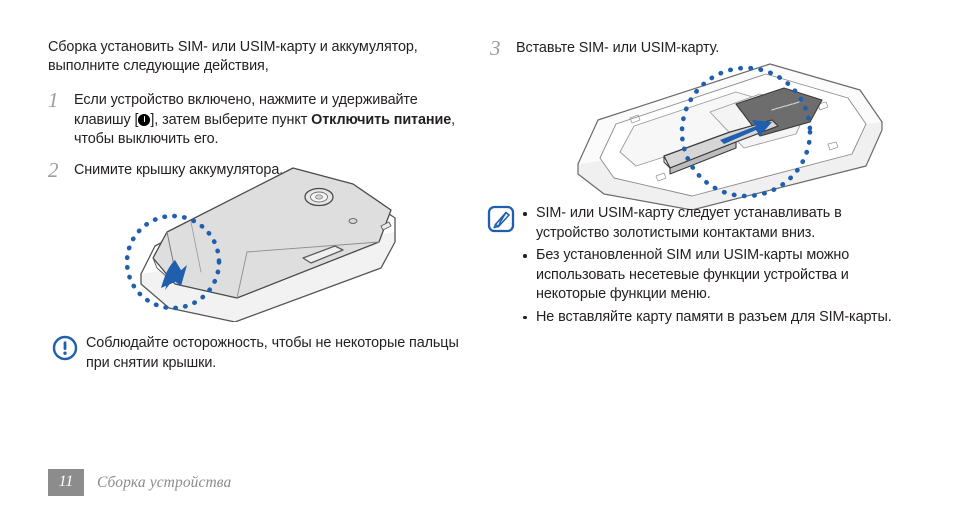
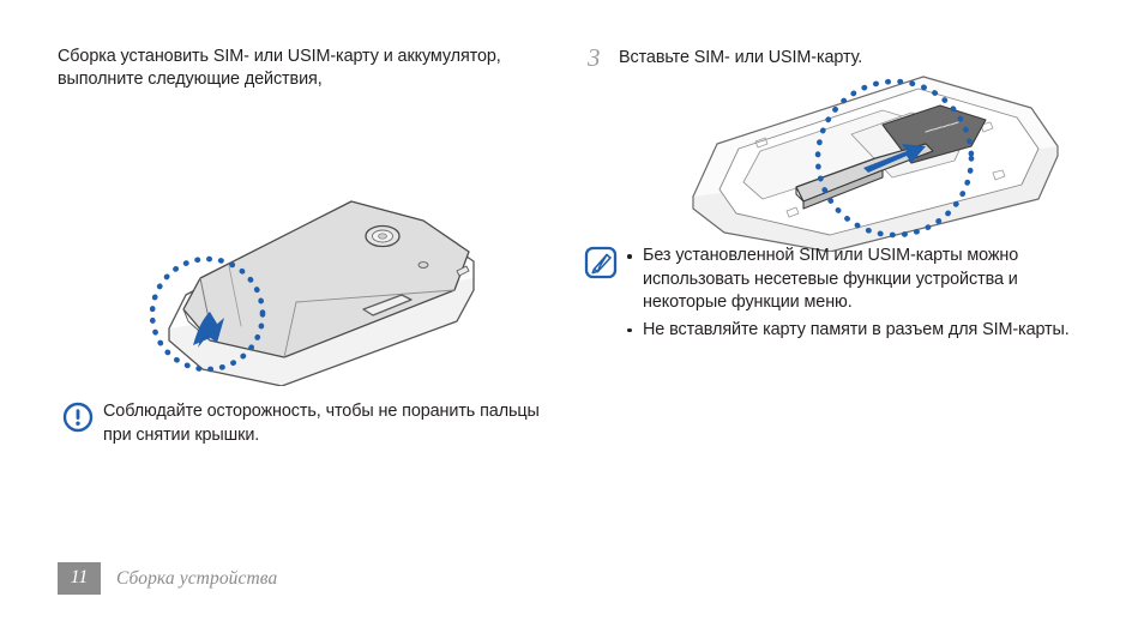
  Сборка установить SIM- или USIM-карту и аккумулятор, выполните следующие действия,
- 1
- Если устройство включено, нажмите и удерживайте клавишу [ ], затем выберите пункт Отключить питание, чтобы выключить его.
- 2
- Снимите крышку аккумулятора.
- Соблюдайте осторожность, чтобы не некоторые пальцы при снятии крышки.
+ Соблюдайте осторожность, чтобы не поранить пальцы при снятии крышки.
  3
  Вставьте SIM- или USIM-карту.
- SIM- или USIM-карту следует устанавливать в устройство золотистыми контактами вниз.
  Без установленной SIM или USIM-карты можно использовать несетевые функции устройства и некоторые функции меню.
  Не вставляйте карту памяти в разъем для SIM-карты.
  11
  Сборка устройства
